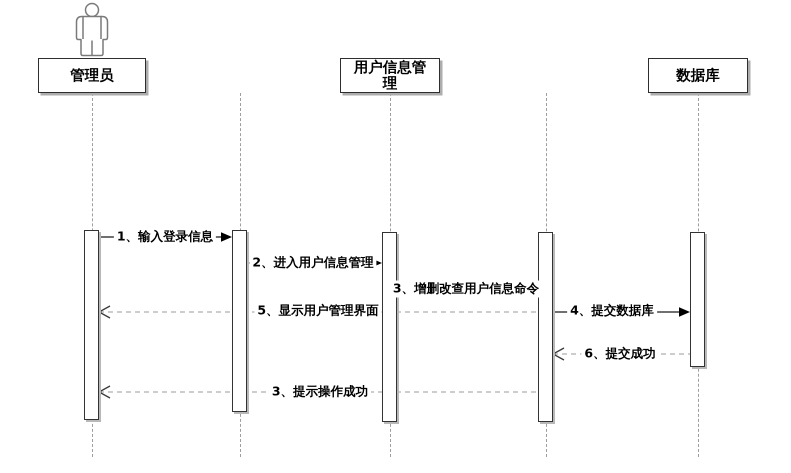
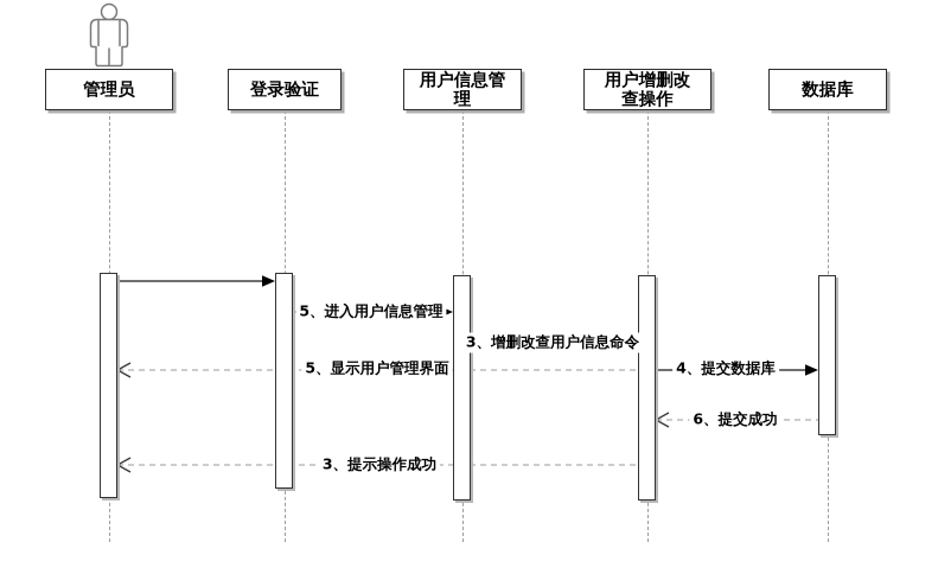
- 1、输入登录信息
- 2、进入用户信息管理
+ 5、进入用户信息管理
  3、增删改查用户信息命令
  4、提交数据库
  5、显示用户管理界面
  6、提交成功
  3、提示操作成功
  管理员
+ 登录验证
  用户信息管
  理
+ 用户增删改
+ 查操作
  数据库
